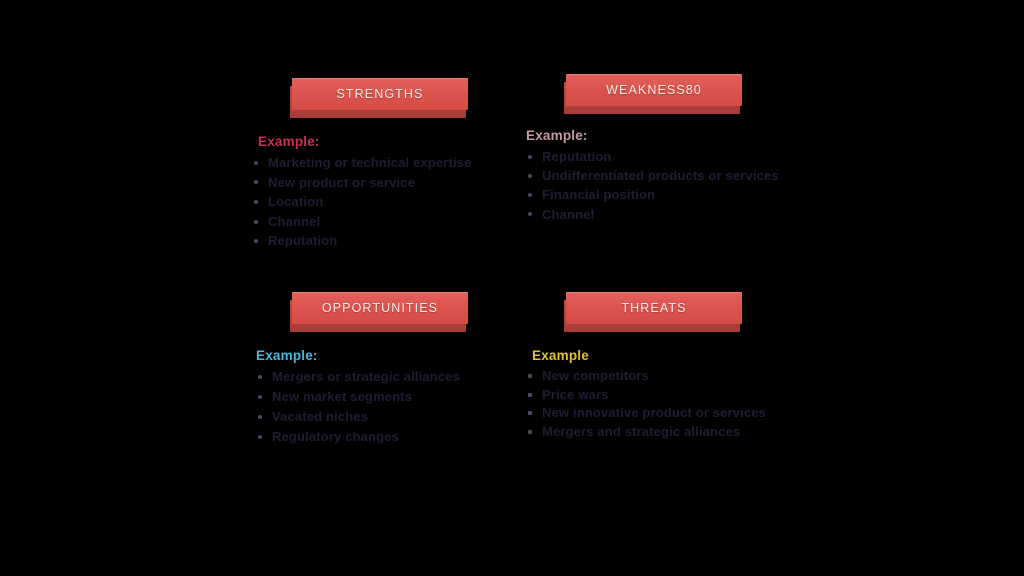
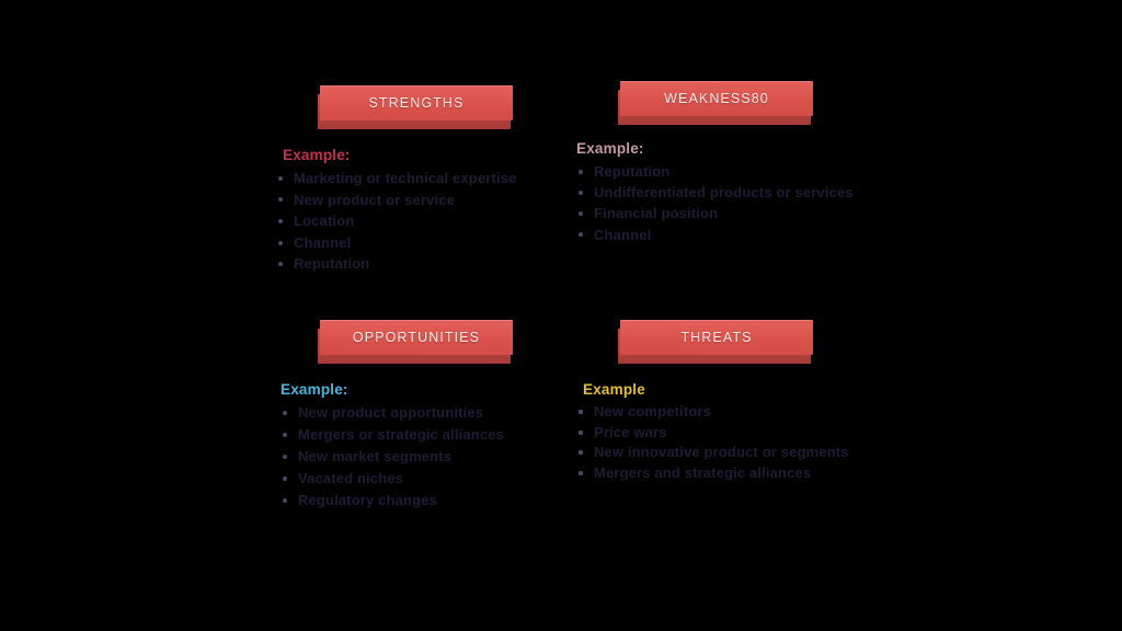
  STRENGTHS
  Example:
  Marketing or technical expertise
  New product or service
  Location
  Channel
  Reputation
  WEAKNESS80
  Example:
  Reputation
  Undifferentiated products or services
  Financial position
  Channel
  OPPORTUNITIES
  Example:
+ New product opportunities
  Mergers or strategic alliances
  New market segments
  Vacated niches
  Regulatory changes
  THREATS
  Example
  New competitors
  Price wars
- New innovative product or services
+ New innovative product or segments
  Mergers and strategic alliances
